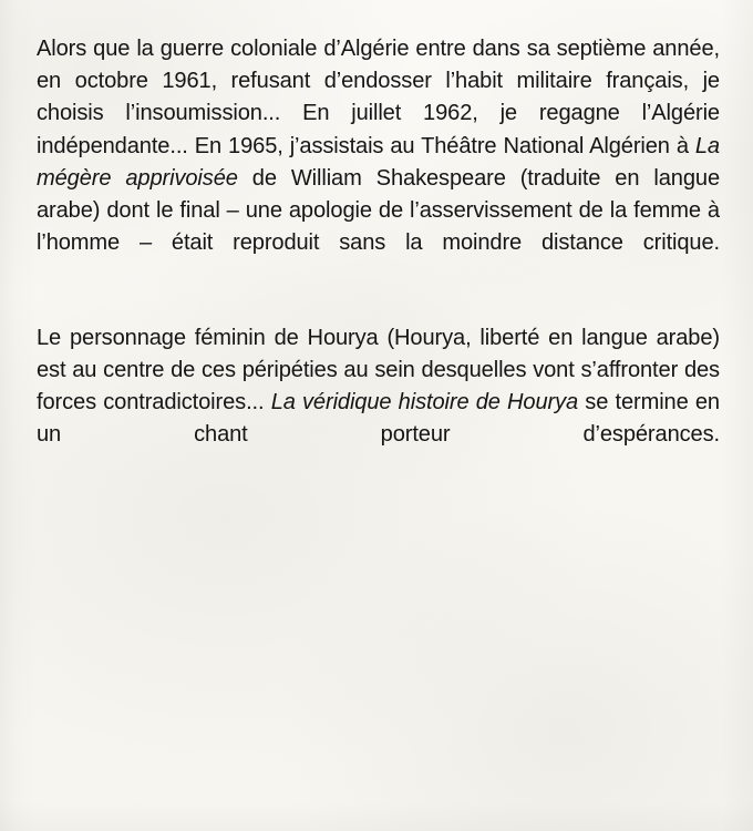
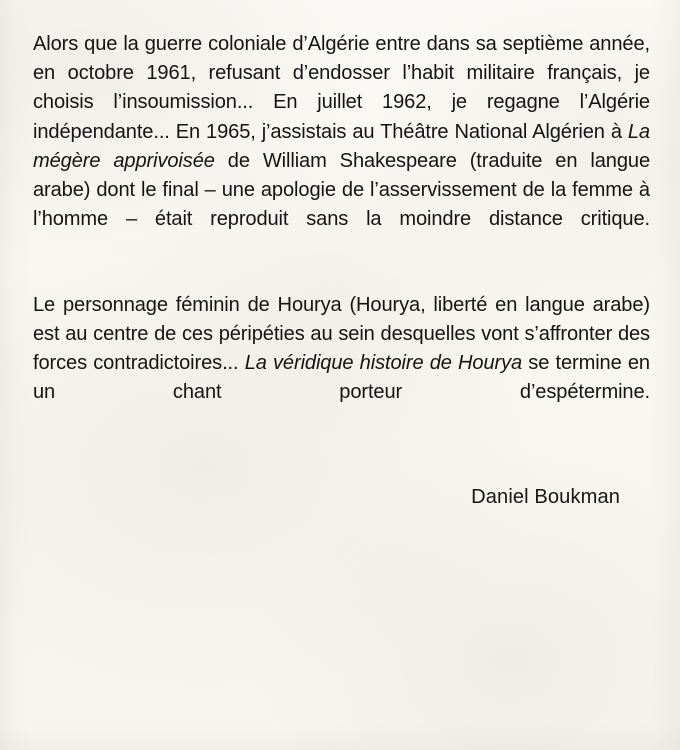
  Alors que la guerre coloniale d’Algérie entre dans sa septième année, en octobre 1961, refusant d’endosser l’habit militaire français, je choisis l’insoumission... En juillet 1962, je regagne l’Algérie indépendante... En 1965, j’assistais au Théâtre National Algérien à La mégère apprivoisée de William Shakespeare (traduite en langue arabe) dont le final – une apologie de l’asservissement de la femme à l’homme – était reproduit sans la moindre distance critique.
- Le personnage féminin de Hourya (Hourya, liberté en langue arabe) est au centre de ces péripéties au sein desquelles vont s’affronter des forces contradictoires... La véridique histoire de Hourya se termine en un chant porteur d’espé­rances.
+ Le personnage féminin de Hourya (Hourya, liberté en langue arabe) est au centre de ces péripéties au sein desquelles vont s’affronter des forces contradictoires... La véridique histoire de Hourya se termine en un chant porteur d’espé­termine.
+ Daniel Boukman
